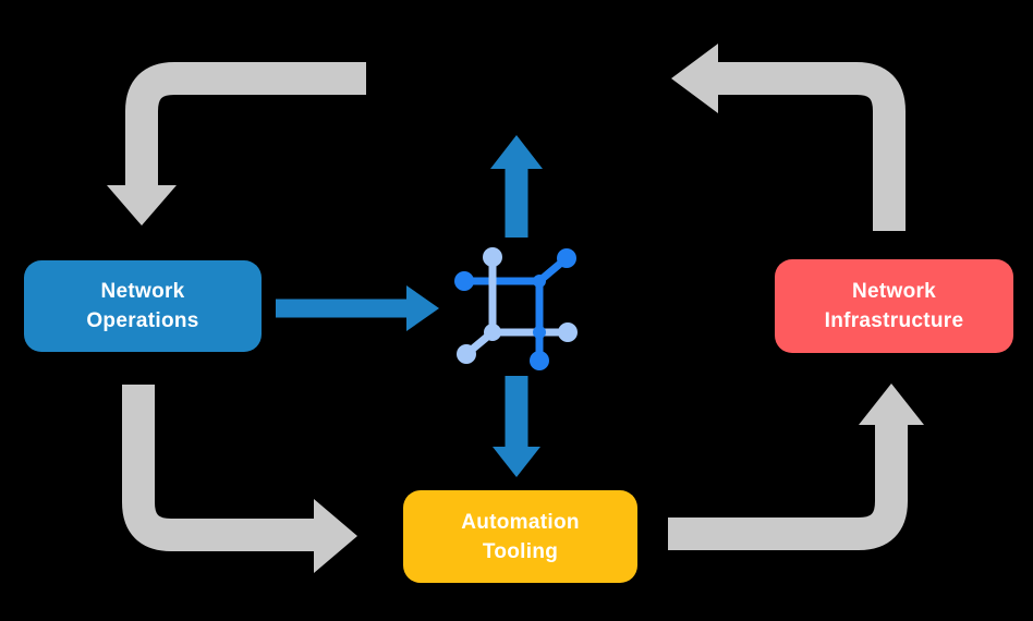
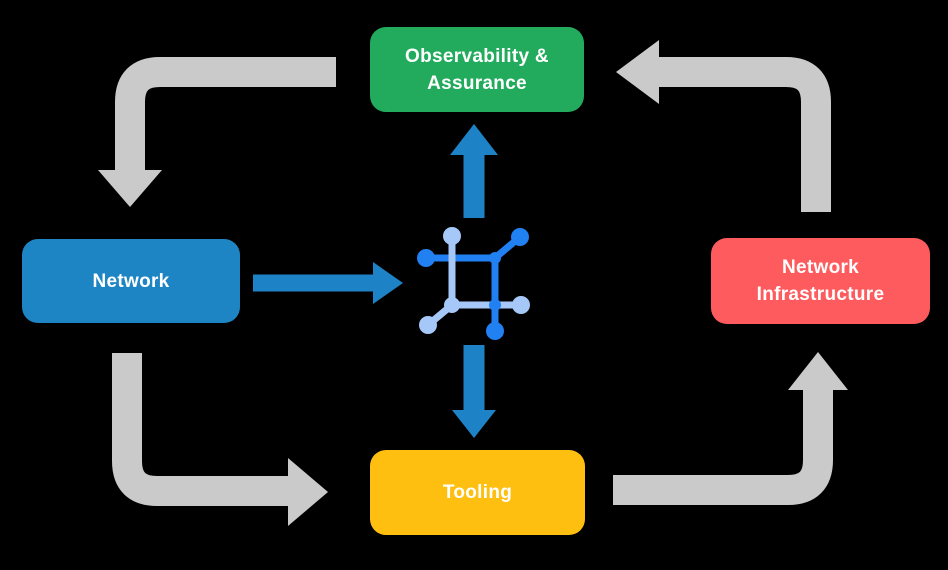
+ Observability &
+ Assurance
  Network
- Operations
  Network
  Infrastructure
- Automation
  Tooling
